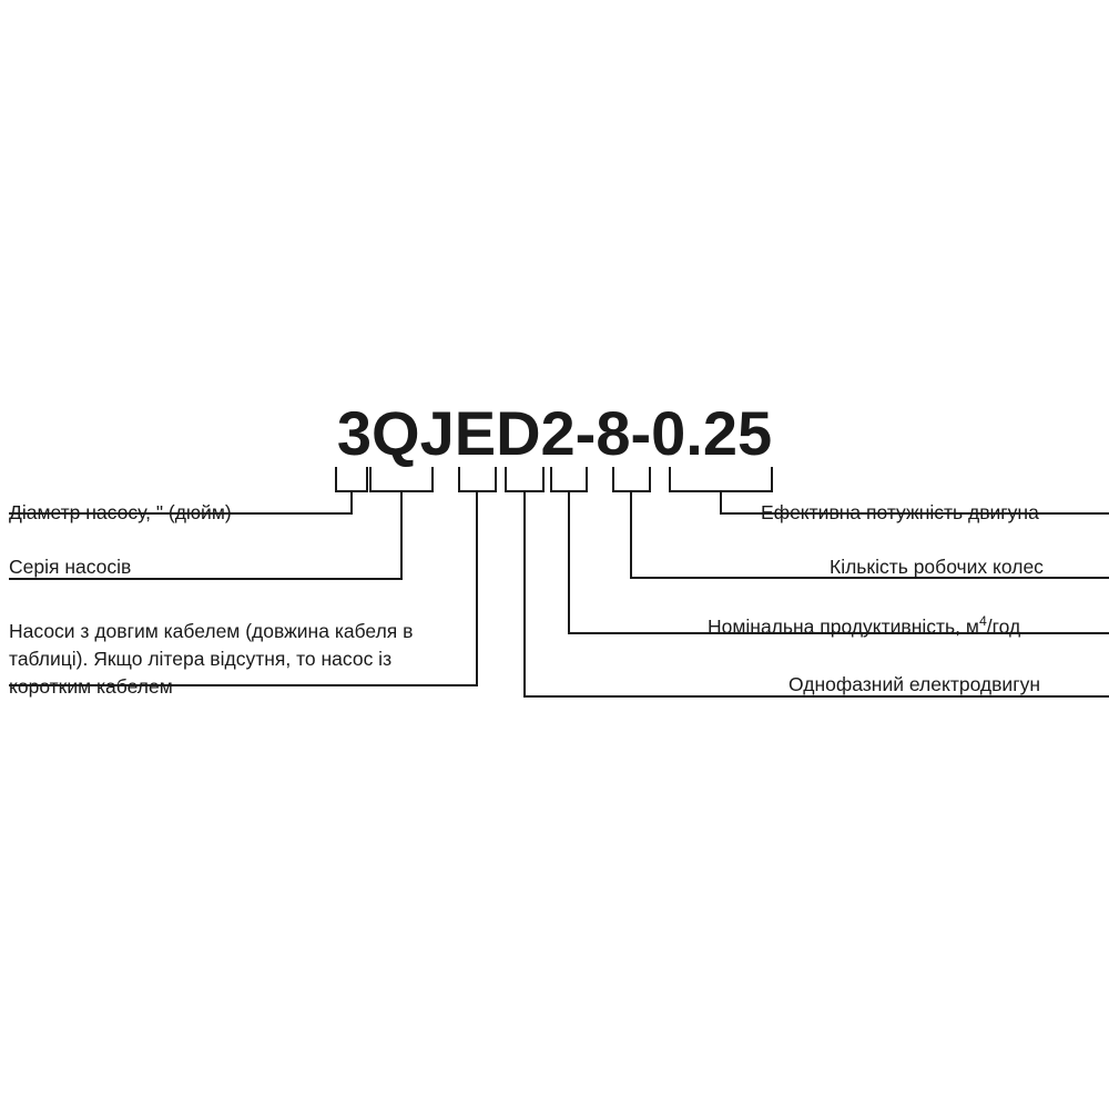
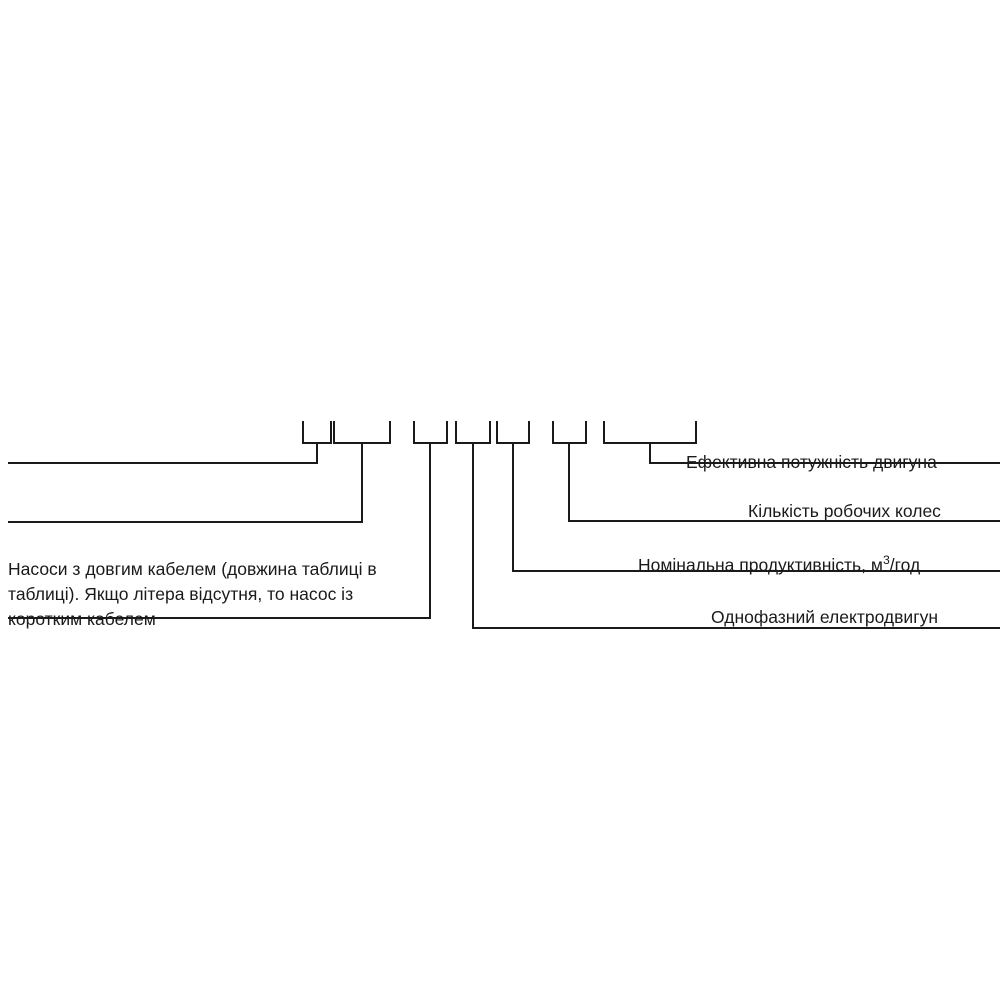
- 3QJED2-8-0.25
- Діаметр насосу, " (дюйм)
- Серія насосів
- Насоси з довгим кабелем (довжина кабеля в таблиці). Якщо літера відсутня, то насос із коротким кабелем
+ Насоси з довгим кабелем (довжина таблиці в таблиці). Якщо літера відсутня, то насос із коротким кабелем
  Ефективна потужність двигуна
  Кількість робочих колес
- Номінальна продуктивність, м4/год
+ Номінальна продуктивність, м3/год
  Однофазний електродвигун
